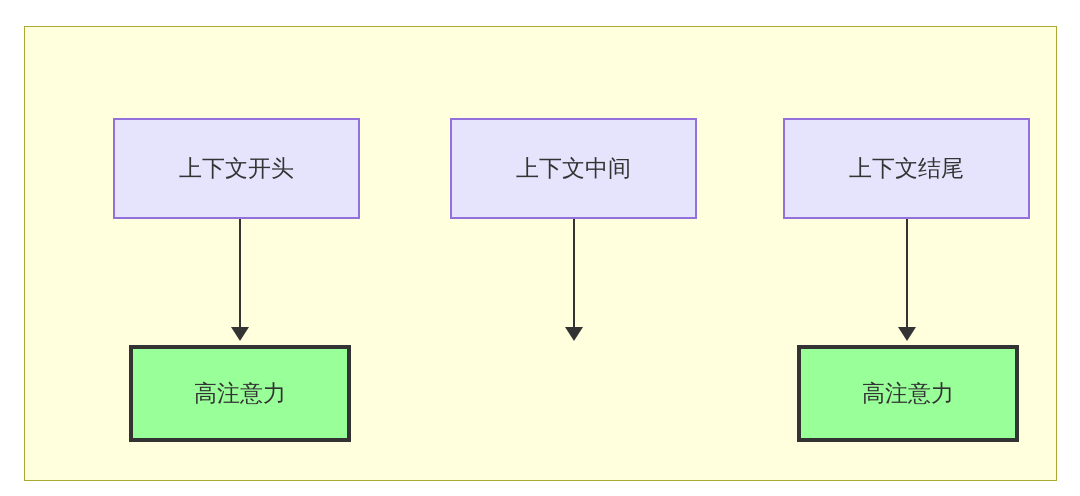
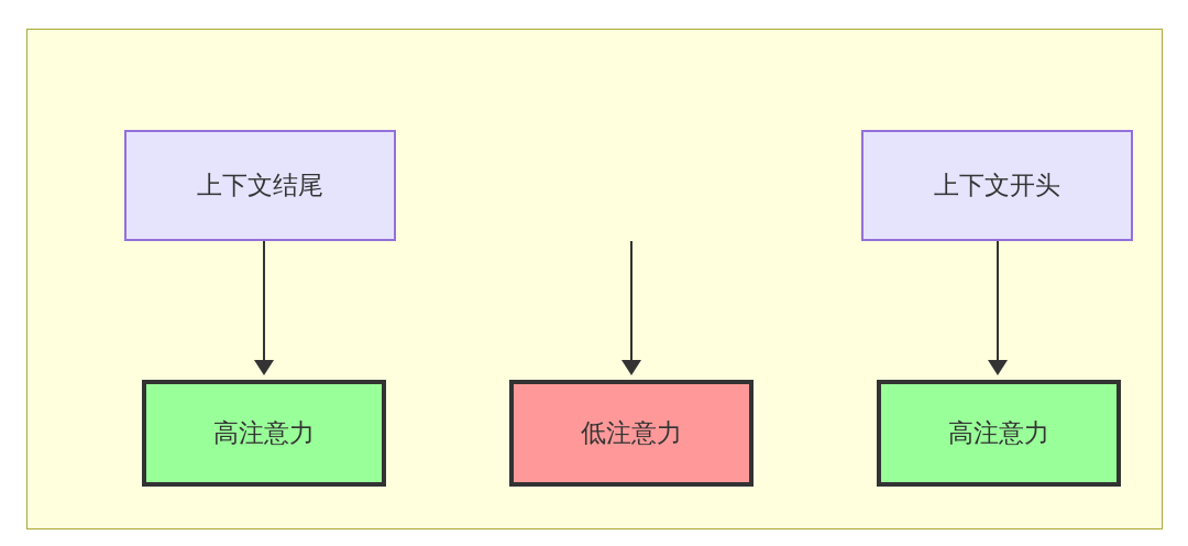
- 上下文开头
+ 上下文结尾
- 上下文中间
- 上下文结尾
+ 上下文开头
  高注意力
+ 低注意力
  高注意力
